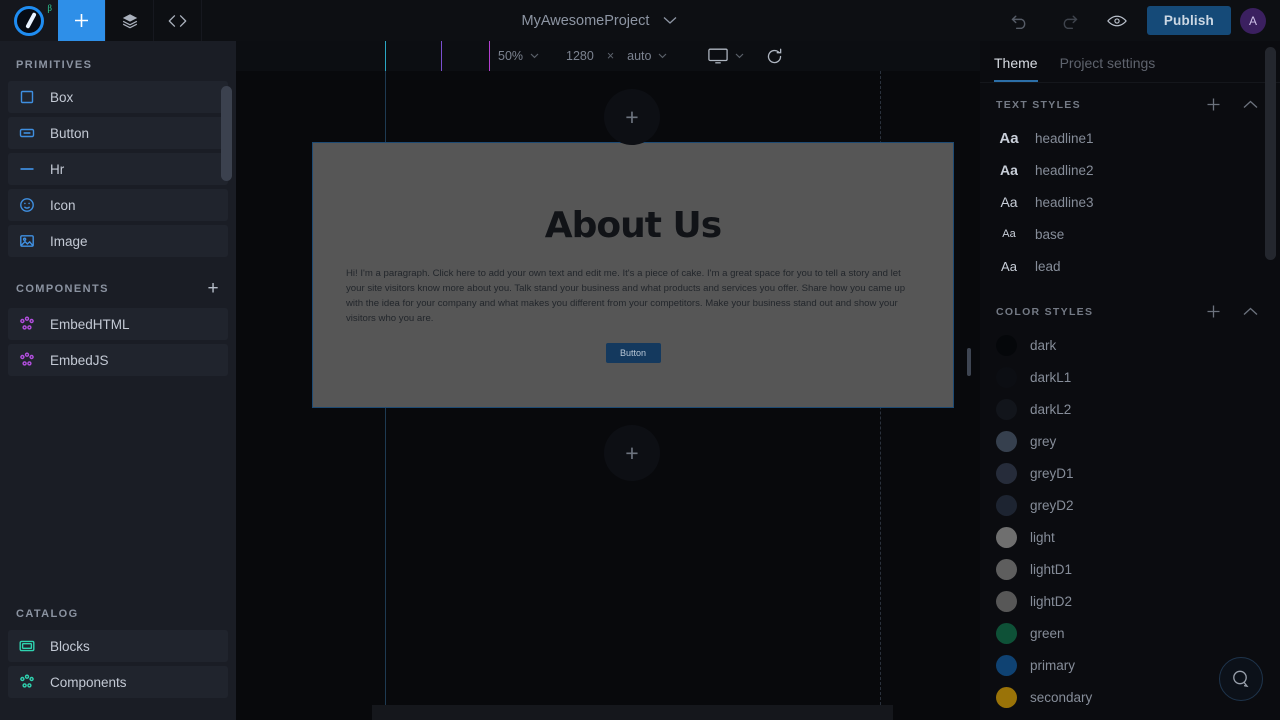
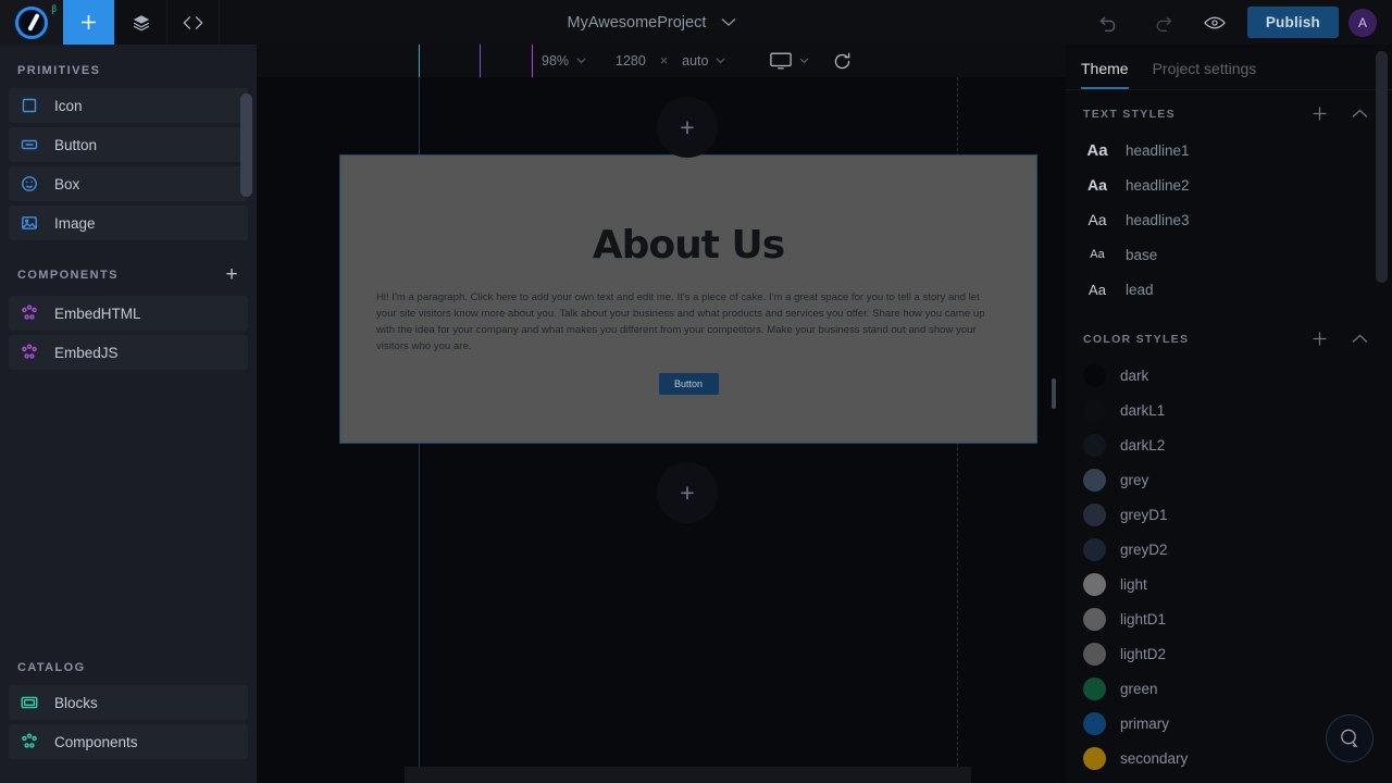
  β
  MyAwesomeProject
  Publish
  A
  PRIMITIVES
- Box
+ Icon
  Button
- Hr
- Icon
+ Box
  Image
  COMPONENTS
  +
  EmbedHTML
  EmbedJS
  CATALOG
  Blocks
  Components
- 50%
+ 98%
  1280
  ×
  auto
  +
  About Us
- Hi! I'm a paragraph. Click here to add your own text and edit me. It's a piece of cake. I'm a great space for you to tell a story and let your site visitors know more about you. Talk stand your business and what products and services you offer. Share how you came up with the idea for your company and what makes you different from your competitors. Make your business stand out and show your visitors who you are.
+ Hi! I'm a paragraph. Click here to add your own text and edit me. It's a piece of cake. I'm a great space for you to tell a story and let your site visitors know more about you. Talk about your business and what products and services you offer. Share how you came up with the idea for your company and what makes you different from your competitors. Make your business stand out and show your visitors who you are.
  Button
  +
  Theme
  Project settings
  TEXT STYLES
  Aa
  headline1
  Aa
  headline2
  Aa
  headline3
  Aa
  base
  Aa
  lead
  COLOR STYLES
  dark
  darkL1
  darkL2
  grey
  greyD1
  greyD2
  light
  lightD1
  lightD2
  green
  primary
  secondary
